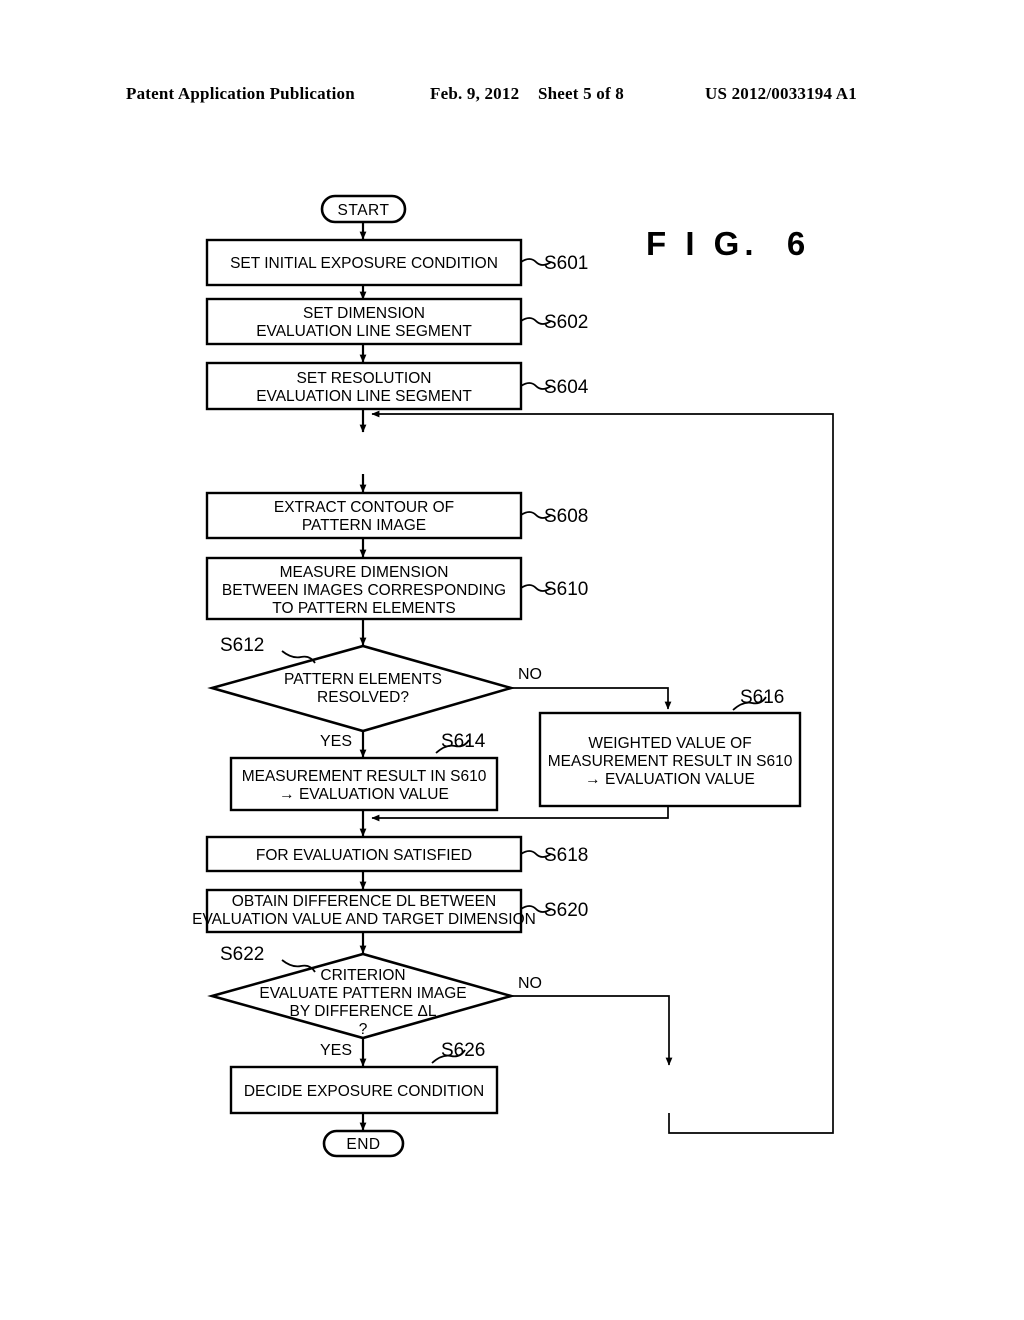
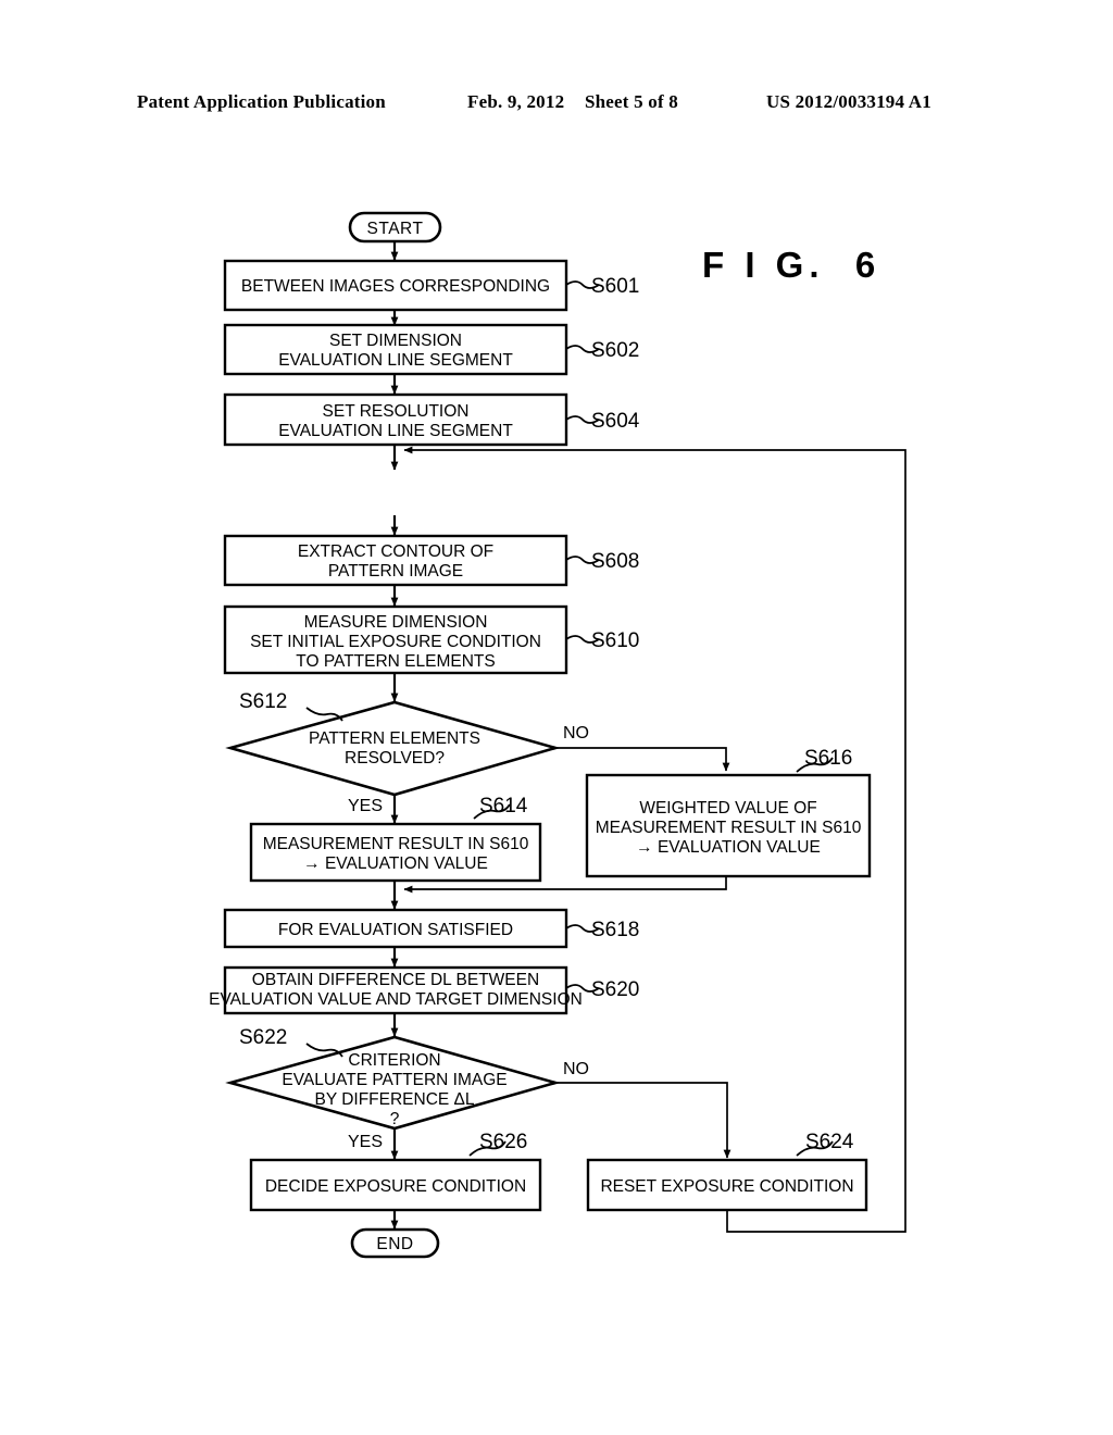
  Patent Application Publication
  Feb. 9, 2012
  Sheet 5 of 8
  US 2012/0033194 A1
  F I G. 6
  START
- SET INITIAL EXPOSURE CONDITION
+ BETWEEN IMAGES CORRESPONDING
  S601
  SET DIMENSION
  EVALUATION LINE SEGMENT
  S602
  SET RESOLUTION
  EVALUATION LINE SEGMENT
  S604
  EXTRACT CONTOUR OF
  PATTERN IMAGE
  S608
  MEASURE DIMENSION
- BETWEEN IMAGES CORRESPONDING
+ SET INITIAL EXPOSURE CONDITION
  TO PATTERN ELEMENTS
  S610
  PATTERN ELEMENTS
  RESOLVED?
  S612
  NO
  YES
  MEASUREMENT RESULT IN S610
  → EVALUATION VALUE
  S614
  WEIGHTED VALUE OF
  MEASUREMENT RESULT IN S610
  → EVALUATION VALUE
  S616
  FOR EVALUATION SATISFIED
  S618
  OBTAIN DIFFERENCE DL BETWEEN
  EVALUATION VALUE AND TARGET DIMENSION
  S620
  CRITERION
  EVALUATE PATTERN IMAGE
  BY DIFFERENCE ΔL
  ?
  S622
  NO
  YES
  DECIDE EXPOSURE CONDITION
  S626
+ RESET EXPOSURE CONDITION
+ S624
  END
